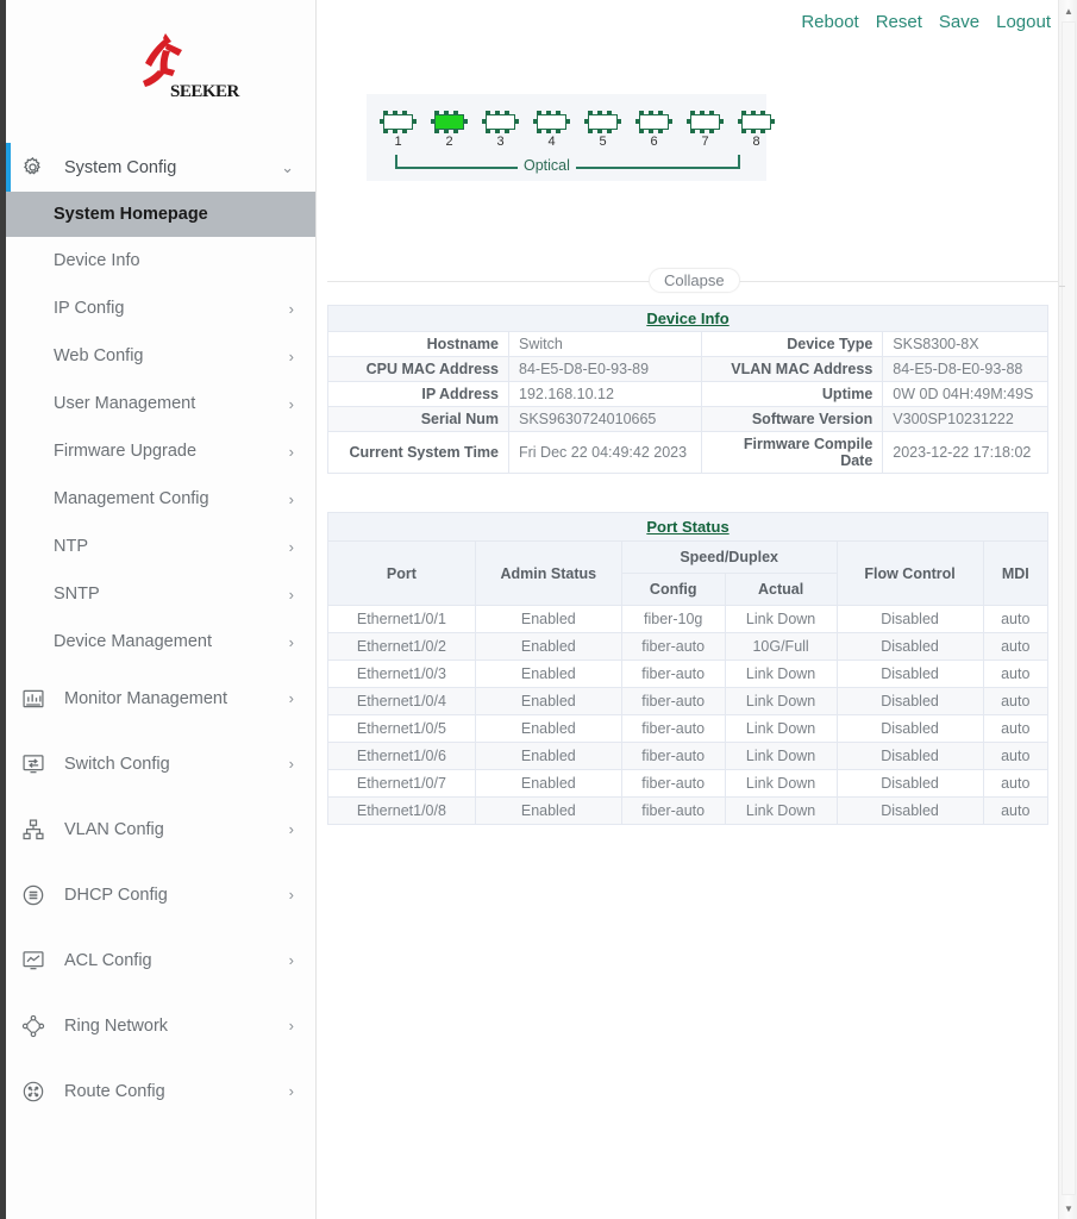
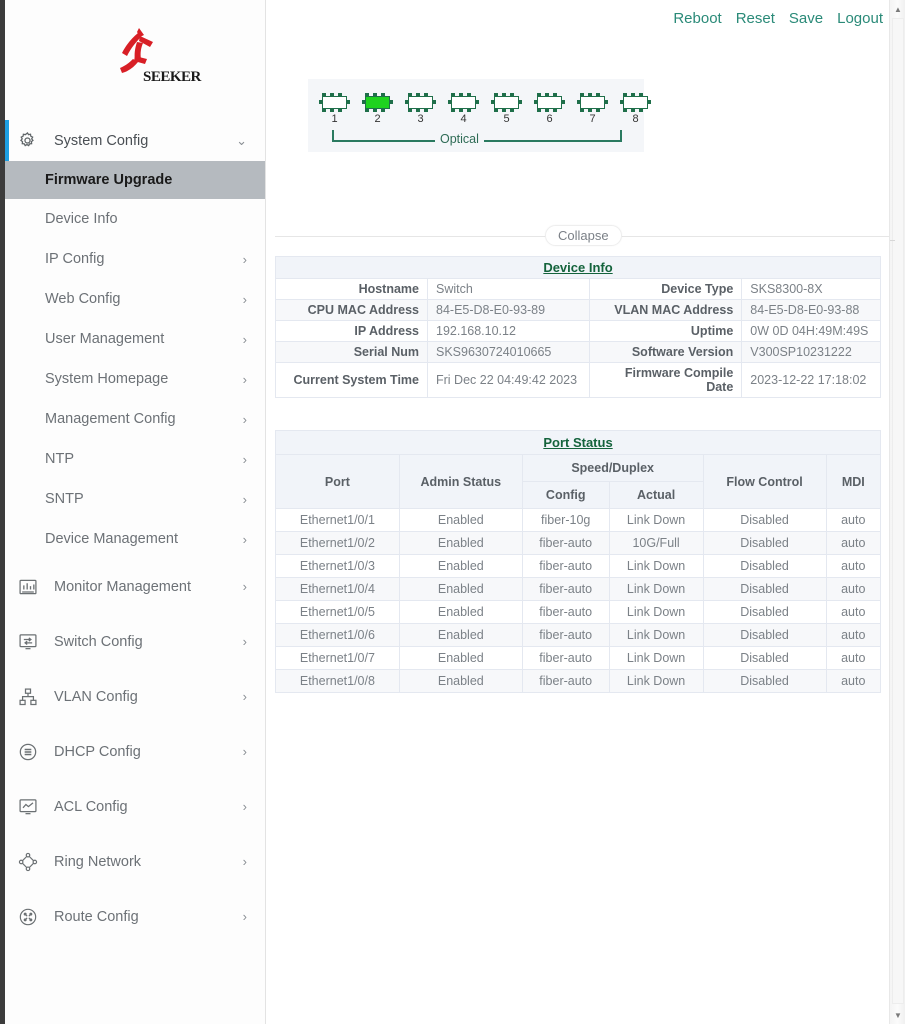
  SEEKER
  System Config
  ⌄
- System Homepage
+ Firmware Upgrade
  Device Info
  IP Config
  ›
  Web Config
  ›
  User Management
  ›
- Firmware Upgrade
+ System Homepage
  ›
  Management Config
  ›
  NTP
  ›
  SNTP
  ›
  Device Management
  ›
  Monitor Management
  ›
  Switch Config
  ›
  VLAN Config
  ›
  DHCP Config
  ›
  ACL Config
  ›
  Ring Network
  ›
  Route Config
  ›
  Reboot
  Reset
  Save
  Logout
  1
  2
  3
  4
  5
  6
  7
  8
  Optical
  Collapse
  Device Info
  Hostname	Switch	Device Type	SKS8300-8X
  CPU MAC Address	84-E5-D8-E0-93-89	VLAN MAC Address	84-E5-D8-E0-93-88
  IP Address	192.168.10.12	Uptime	0W 0D 04H:49M:49S
  Serial Num	SKS9630724010665	Software Version	V300SP10231222
  Current System Time	Fri Dec 22 04:49:42 2023	Firmware Compile Date	2023-12-22 17:18:02
  Port Status
  Port	Admin Status	Speed/Duplex	Flow Control	MDI
  Config	Actual
  Ethernet1/0/1	Enabled	fiber-10g	Link Down	Disabled	auto
  Ethernet1/0/2	Enabled	fiber-auto	10G/Full	Disabled	auto
  Ethernet1/0/3	Enabled	fiber-auto	Link Down	Disabled	auto
  Ethernet1/0/4	Enabled	fiber-auto	Link Down	Disabled	auto
  Ethernet1/0/5	Enabled	fiber-auto	Link Down	Disabled	auto
  Ethernet1/0/6	Enabled	fiber-auto	Link Down	Disabled	auto
  Ethernet1/0/7	Enabled	fiber-auto	Link Down	Disabled	auto
  Ethernet1/0/8	Enabled	fiber-auto	Link Down	Disabled	auto
  ▲
  ▼
